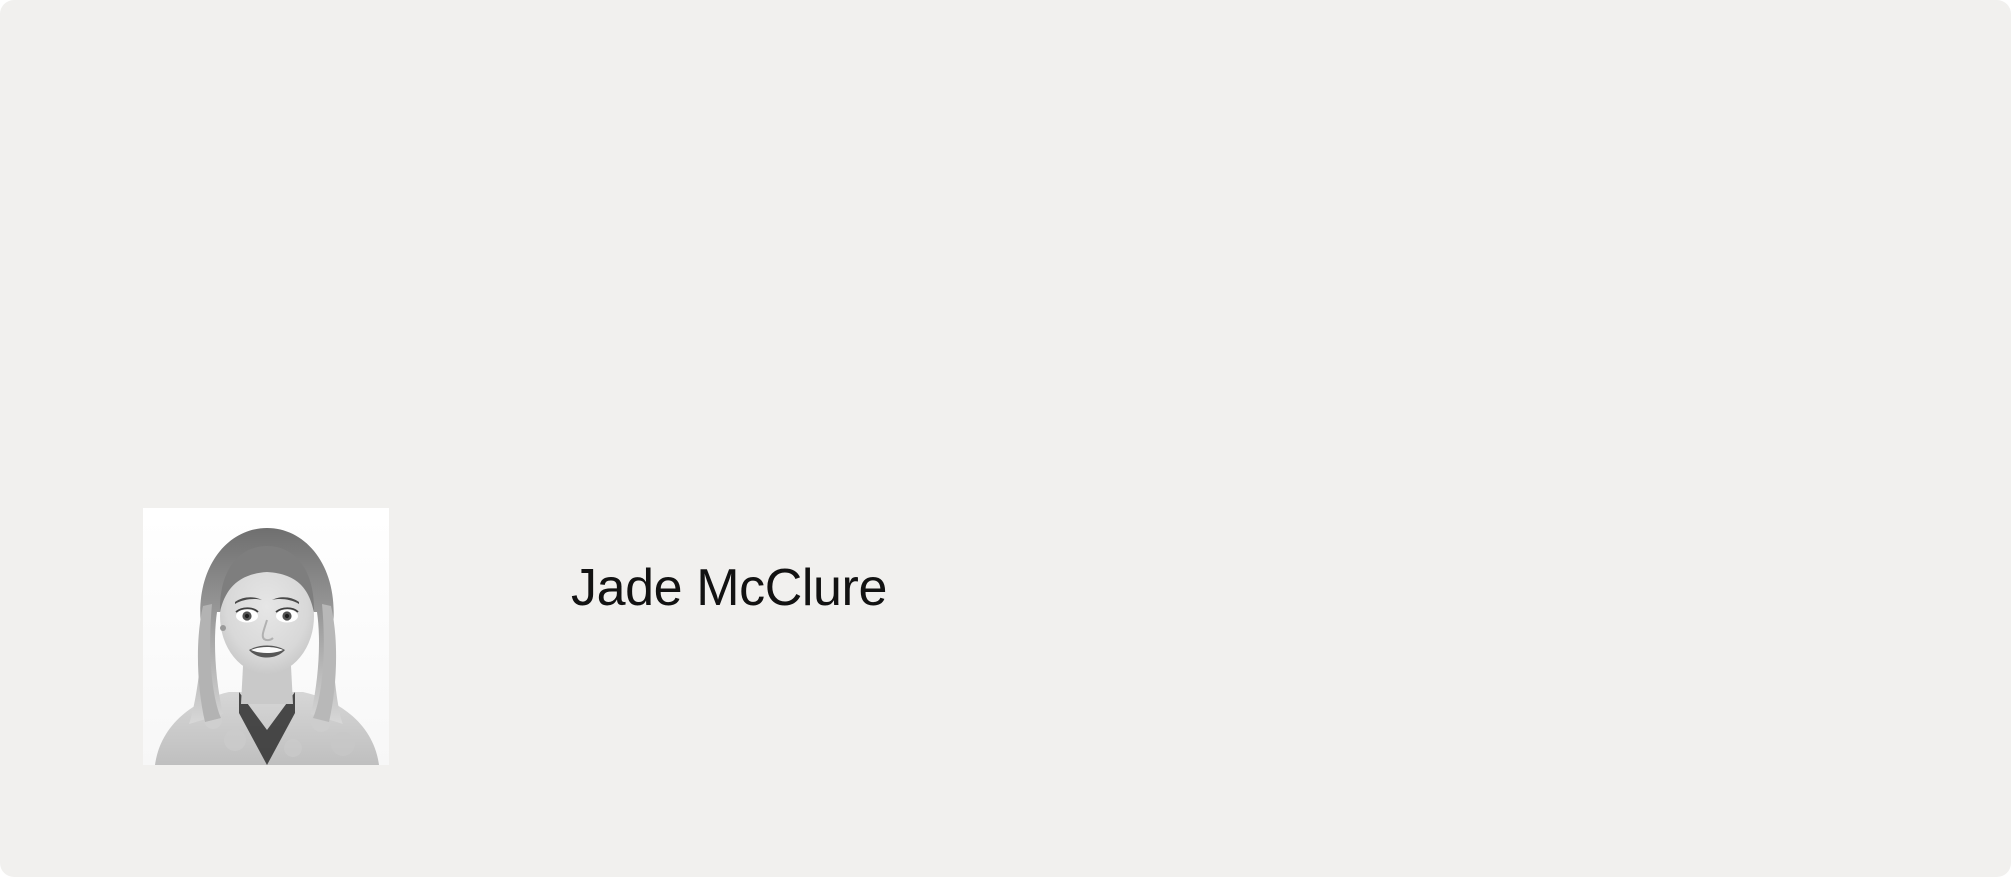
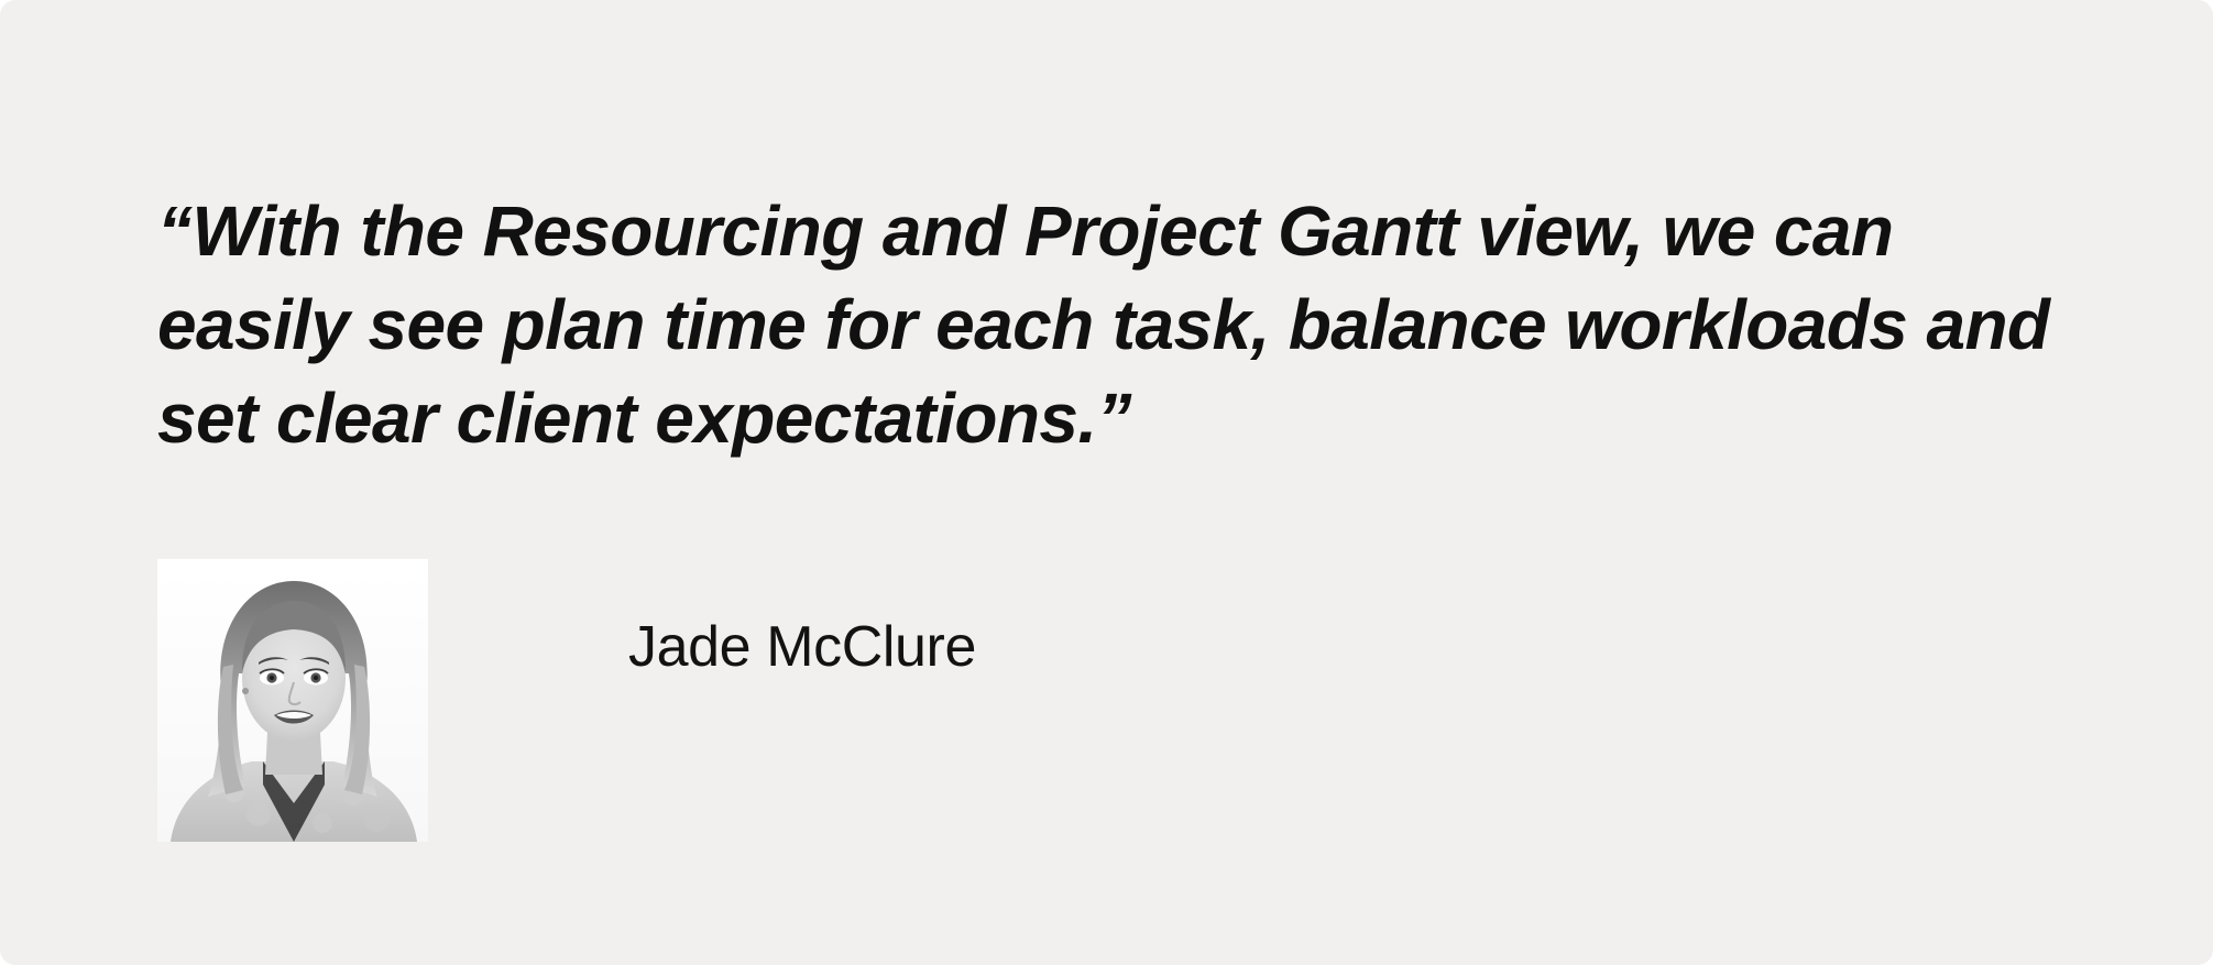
+ “With the Resourcing and Project Gantt view, we can easily see plan time for each task, balance workloads and set clear client expectations.”
  Jade McClure
